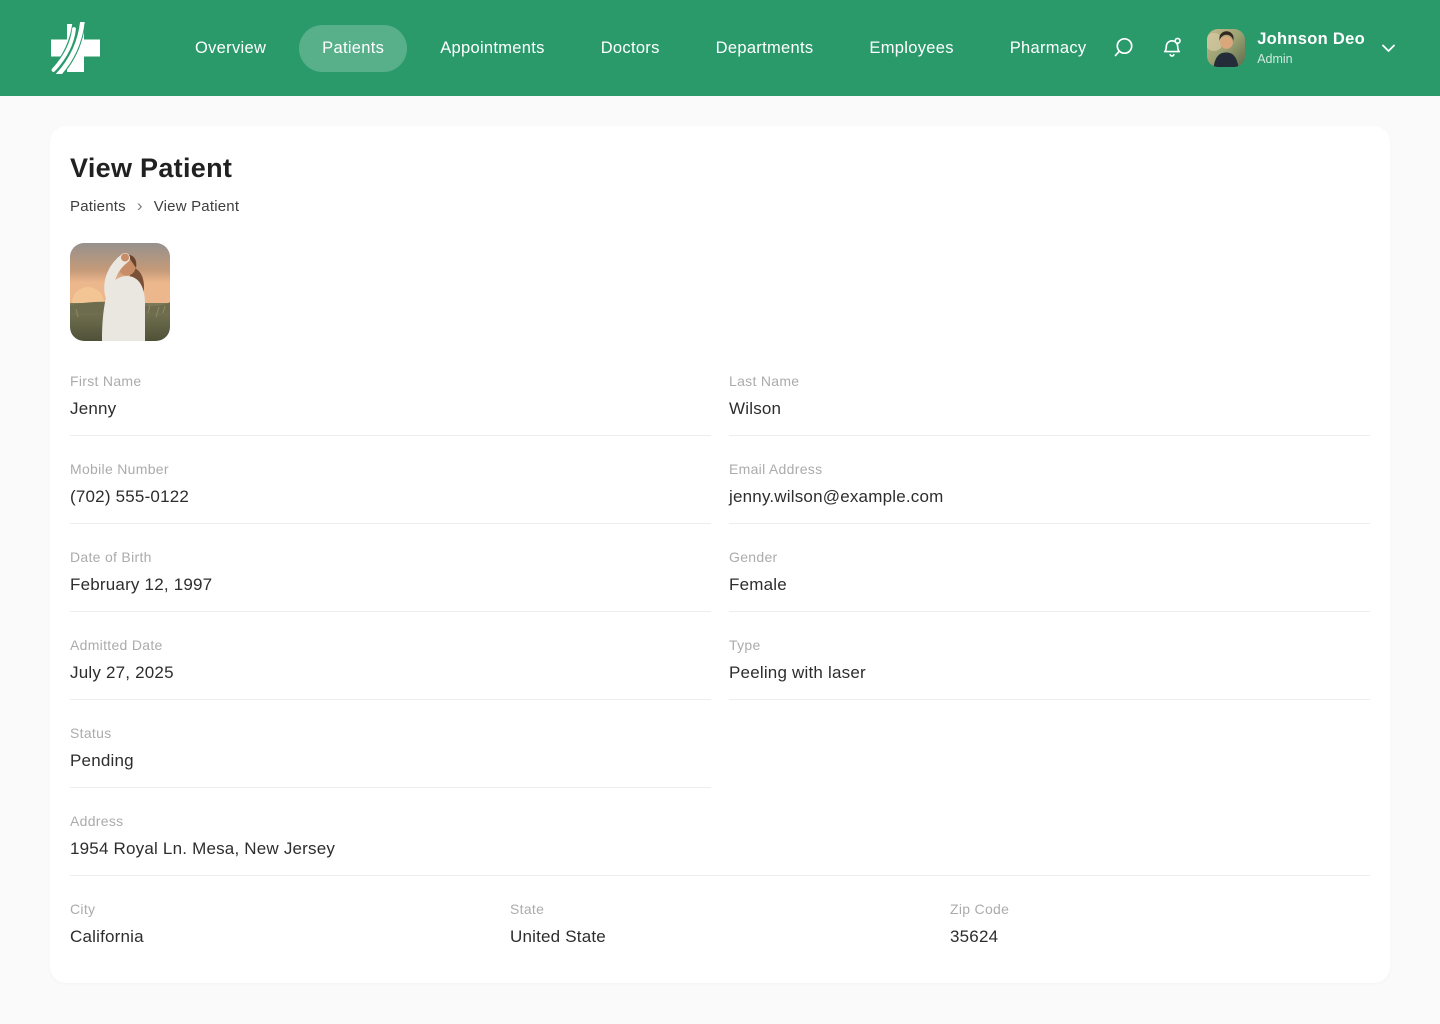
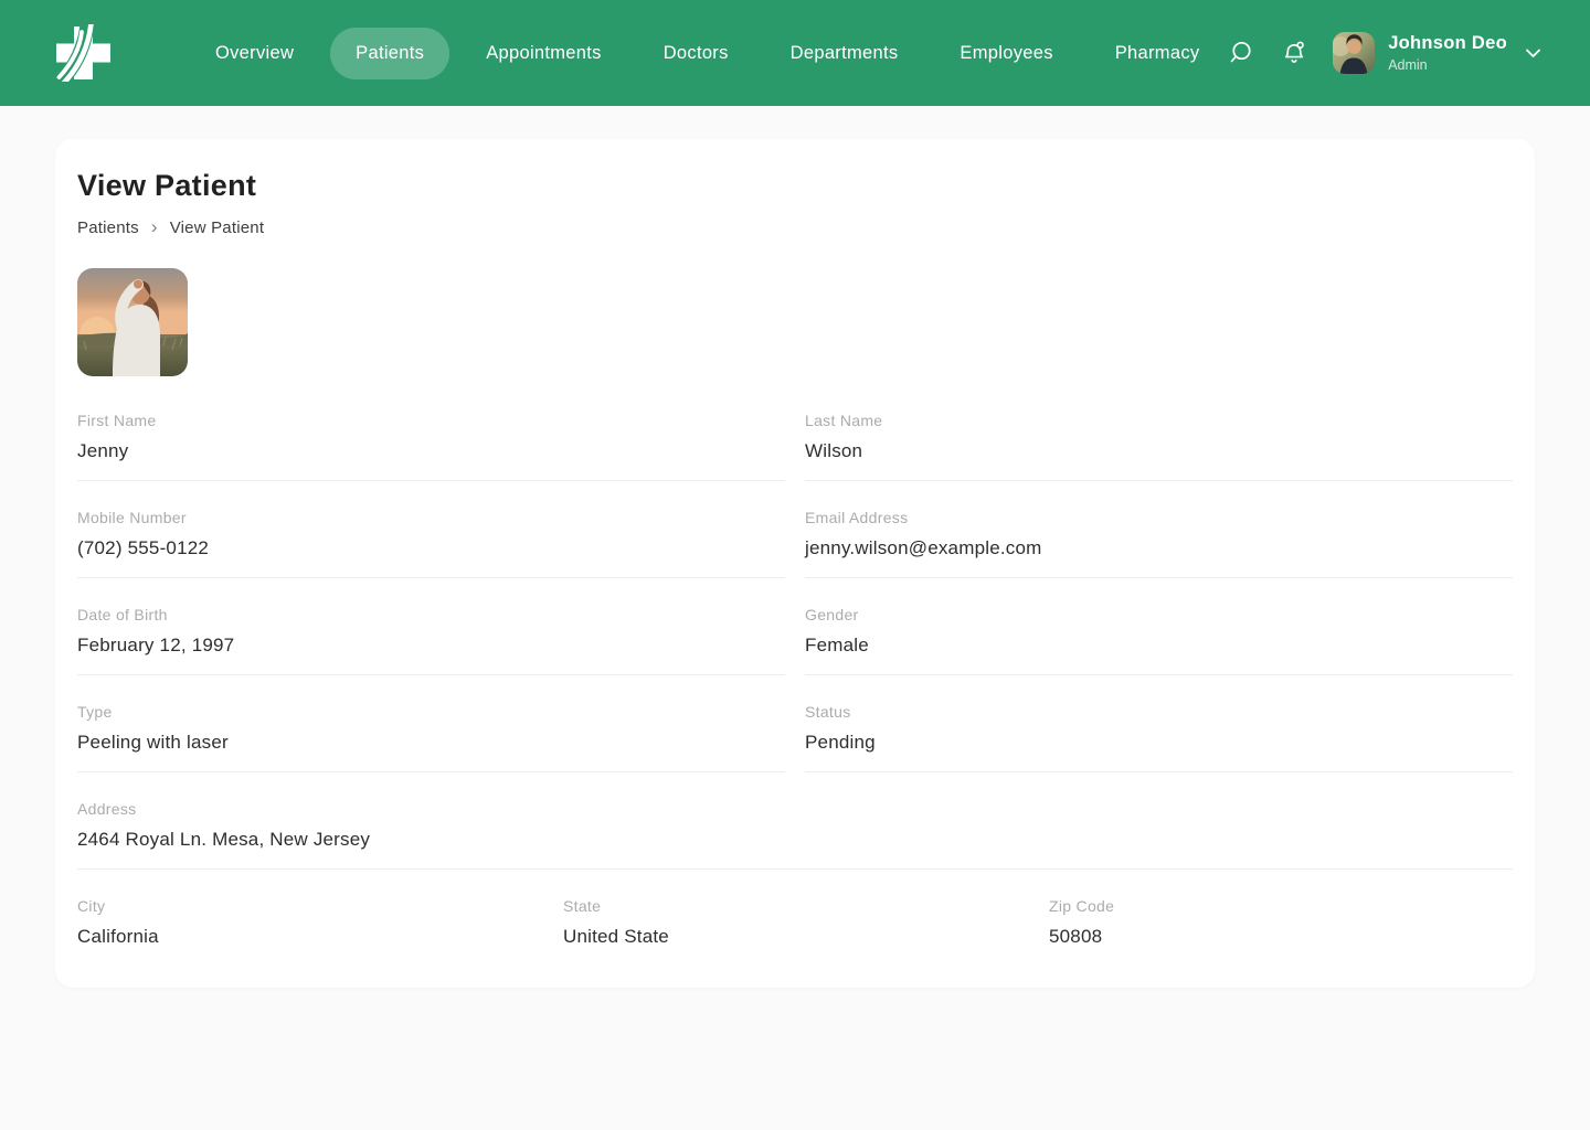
  Overview
  Patients
  Appointments
  Doctors
  Departments
  Employees
  Pharmacy
  Johnson Deo
  Admin
  View Patient
  Patients
  ›
  View Patient
  First Name
  Jenny
  Last Name
  Wilson
  Mobile Number
  (702) 555-0122
  Email Address
  jenny.wilson@example.com
  Date of Birth
  February 12, 1997
  Gender
  Female
- Admitted Date
- July 27, 2025
  Type
  Peeling with laser
  Status
  Pending
  Address
- 1954 Royal Ln. Mesa, New Jersey
+ 2464 Royal Ln. Mesa, New Jersey
  City
  California
  State
  United State
  Zip Code
- 35624
+ 50808
